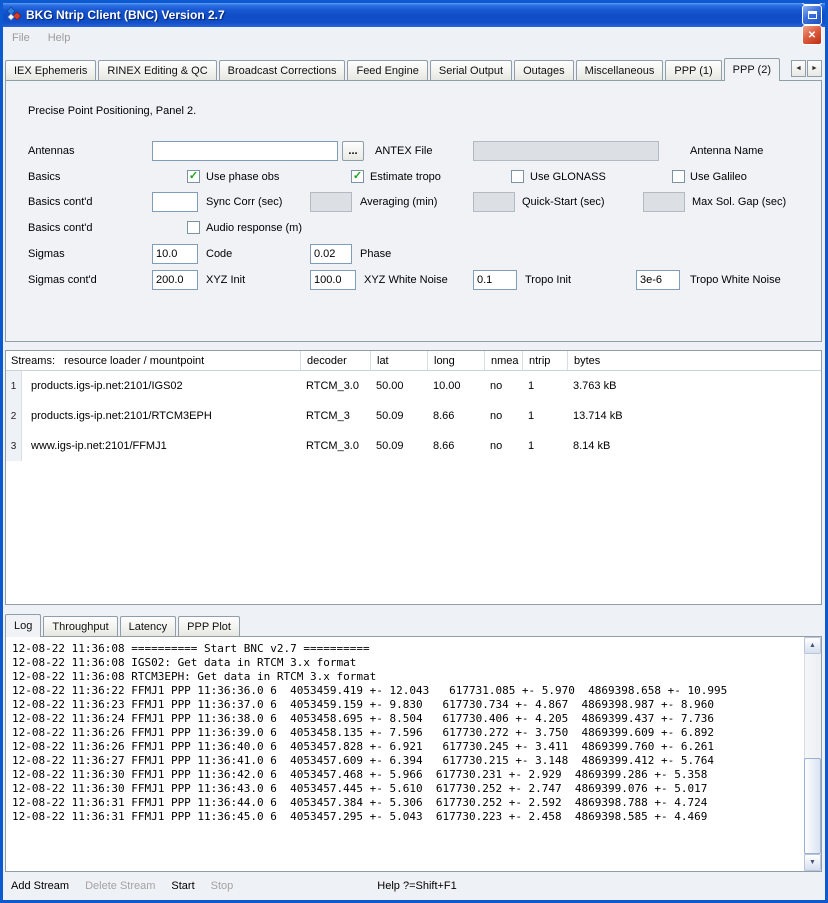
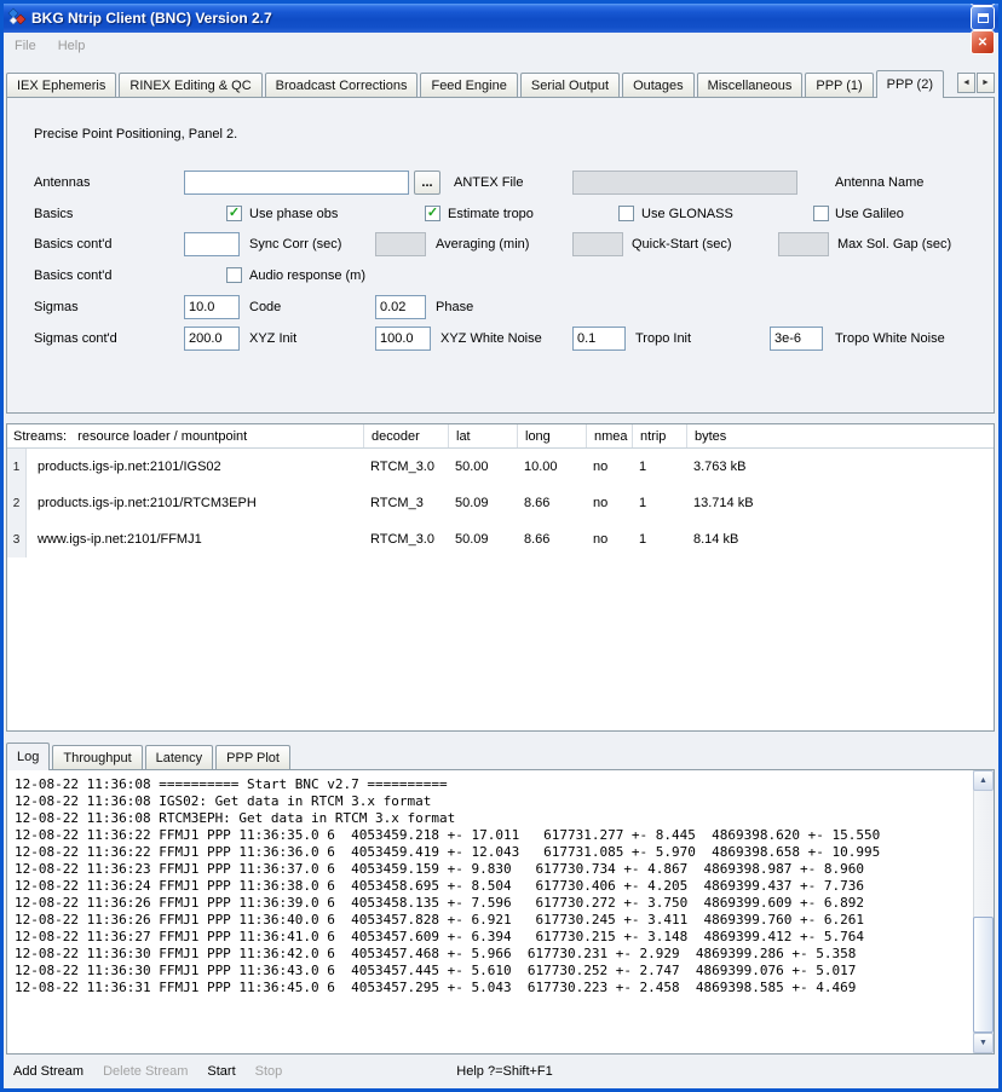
  BKG Ntrip Client (BNC) Version 2.7
  ✕
  File
  Help
  IEX Ephemeris
  RINEX Editing & QC
  Broadcast Corrections
  Feed Engine
  Serial Output
  Outages
  Miscellaneous
  PPP (1)
  PPP (2)
  Precise Point Positioning, Panel 2.
  Antennas
  ...
  ANTEX File
  Antenna Name
  Basics
  ✓
  Use phase obs
  ✓
  Estimate tropo
  Use GLONASS
  Use Galileo
  Basics cont'd
  Sync Corr (sec)
  Averaging (min)
  Quick-Start (sec)
  Max Sol. Gap (sec)
  Basics cont'd
  Audio response (m)
  Sigmas
  10.0
  Code
  0.02
  Phase
  Sigmas cont'd
  200.0
  XYZ Init
  100.0
  XYZ White Noise
  0.1
  Tropo Init
  3e-6
  Tropo White Noise
  Streams: resource loader / mountpoint
  decoder
  lat
  long
  nmea
  ntrip
  bytes
  1
  products.igs-ip.net:2101/IGS02
  RTCM_3.0
  50.00
  10.00
  no
  1
  3.763 kB
  2
  products.igs-ip.net:2101/RTCM3EPH
  RTCM_3
  50.09
  8.66
  no
  1
  13.714 kB
  3
  www.igs-ip.net:2101/FFMJ1
  RTCM_3.0
  50.09
  8.66
  no
  1
  8.14 kB
  Log
  Throughput
  Latency
  PPP Plot
  12-08-22 11:36:08 ========== Start BNC v2.7 ==========
  12-08-22 11:36:08 IGS02: Get data in RTCM 3.x format
  12-08-22 11:36:08 RTCM3EPH: Get data in RTCM 3.x format
+ 12-08-22 11:36:22 FFMJ1 PPP 11:36:35.0 6 4053459.218 +- 17.011 617731.277 +- 8.445 4869398.620 +- 15.550
  12-08-22 11:36:22 FFMJ1 PPP 11:36:36.0 6 4053459.419 +- 12.043 617731.085 +- 5.970 4869398.658 +- 10.995
  12-08-22 11:36:23 FFMJ1 PPP 11:36:37.0 6 4053459.159 +- 9.830 617730.734 +- 4.867 4869398.987 +- 8.960
  12-08-22 11:36:24 FFMJ1 PPP 11:36:38.0 6 4053458.695 +- 8.504 617730.406 +- 4.205 4869399.437 +- 7.736
  12-08-22 11:36:26 FFMJ1 PPP 11:36:39.0 6 4053458.135 +- 7.596 617730.272 +- 3.750 4869399.609 +- 6.892
  12-08-22 11:36:26 FFMJ1 PPP 11:36:40.0 6 4053457.828 +- 6.921 617730.245 +- 3.411 4869399.760 +- 6.261
  12-08-22 11:36:27 FFMJ1 PPP 11:36:41.0 6 4053457.609 +- 6.394 617730.215 +- 3.148 4869399.412 +- 5.764
  12-08-22 11:36:30 FFMJ1 PPP 11:36:42.0 6 4053457.468 +- 5.966 617730.231 +- 2.929 4869399.286 +- 5.358
  12-08-22 11:36:30 FFMJ1 PPP 11:36:43.0 6 4053457.445 +- 5.610 617730.252 +- 2.747 4869399.076 +- 5.017
- 12-08-22 11:36:31 FFMJ1 PPP 11:36:44.0 6 4053457.384 +- 5.306 617730.252 +- 2.592 4869398.788 +- 4.724
  12-08-22 11:36:31 FFMJ1 PPP 11:36:45.0 6 4053457.295 +- 5.043 617730.223 +- 2.458 4869398.585 +- 4.469
  Add Stream
  Delete Stream
  Start
  Stop
  Help ?=Shift+F1
